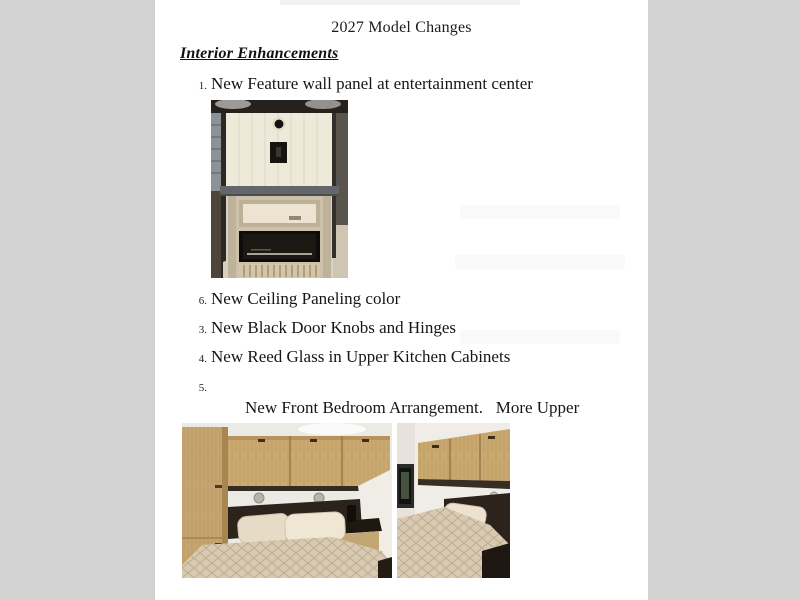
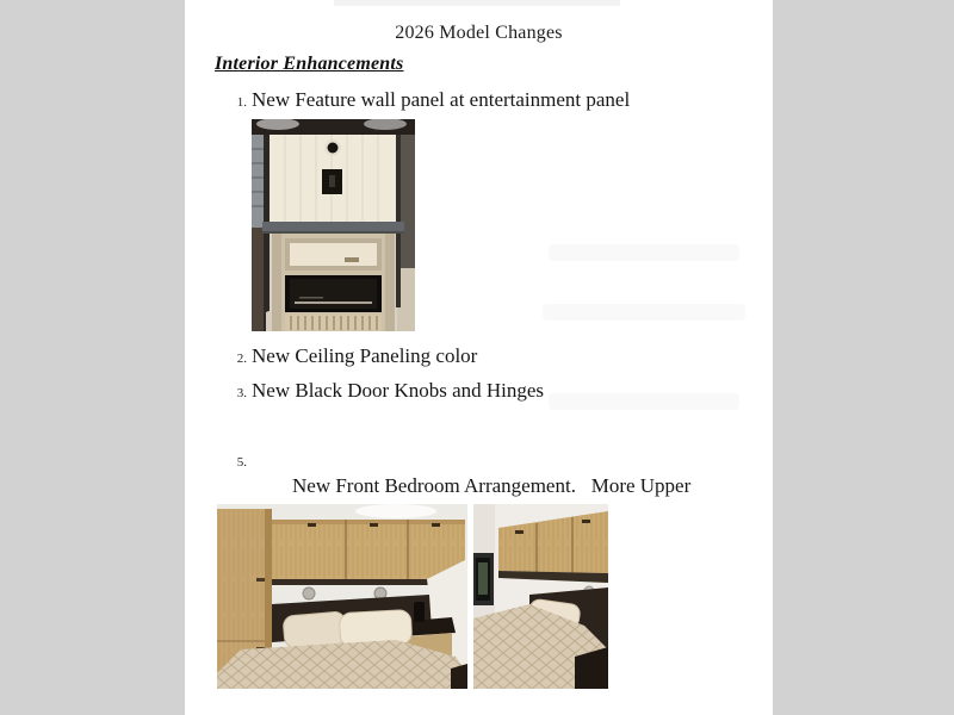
- 2027 Model Changes
+ 2026 Model Changes
  Interior Enhancements
  1.
- New Feature wall panel at entertainment center
+ New Feature wall panel at entertainment panel
- 6.
+ 2.
  New Ceiling Paneling color
  3.
  New Black Door Knobs and Hinges
- 4.
- New Reed Glass in Upper Kitchen Cabinets
  5.
  New Front Bedroom Arrangement. More Upper
